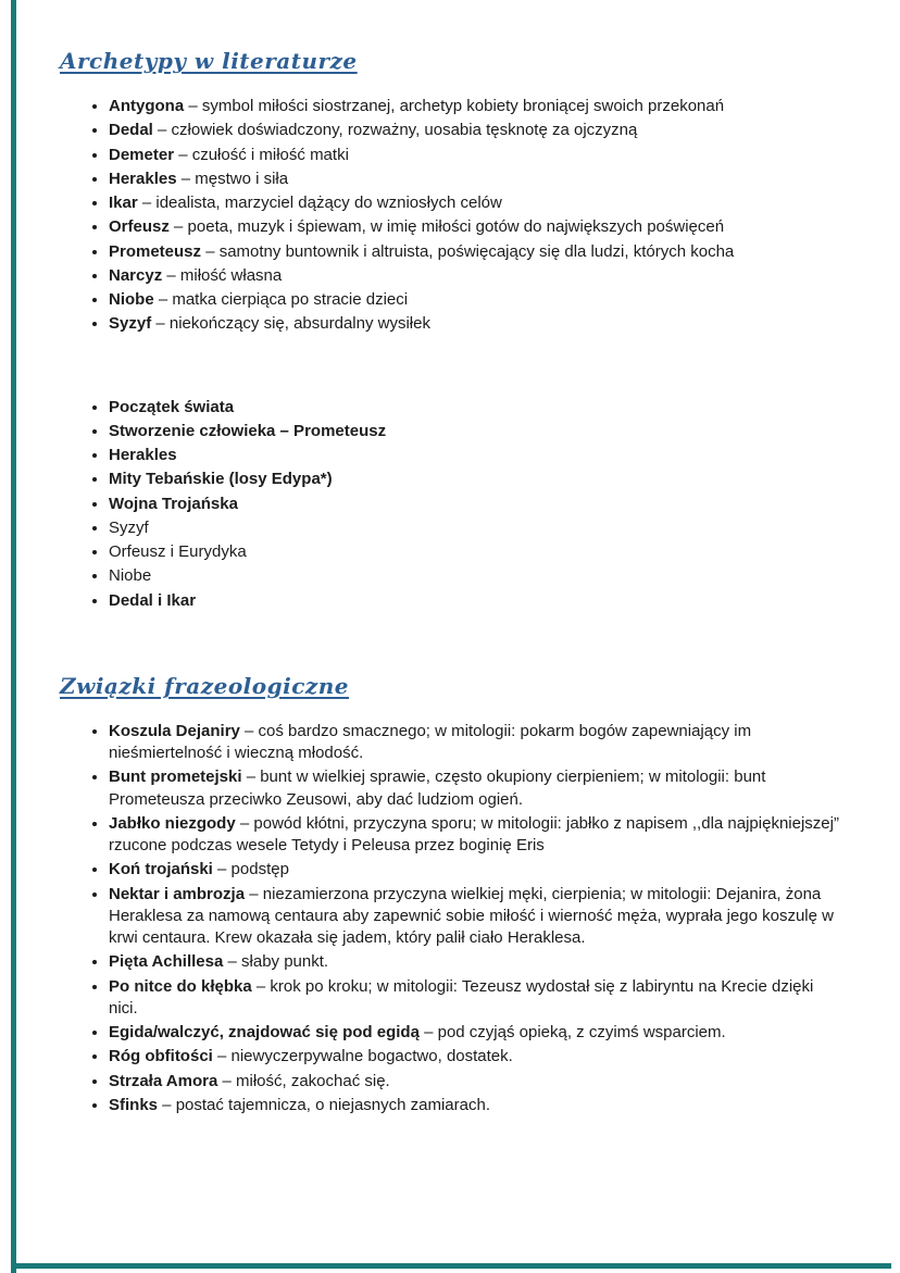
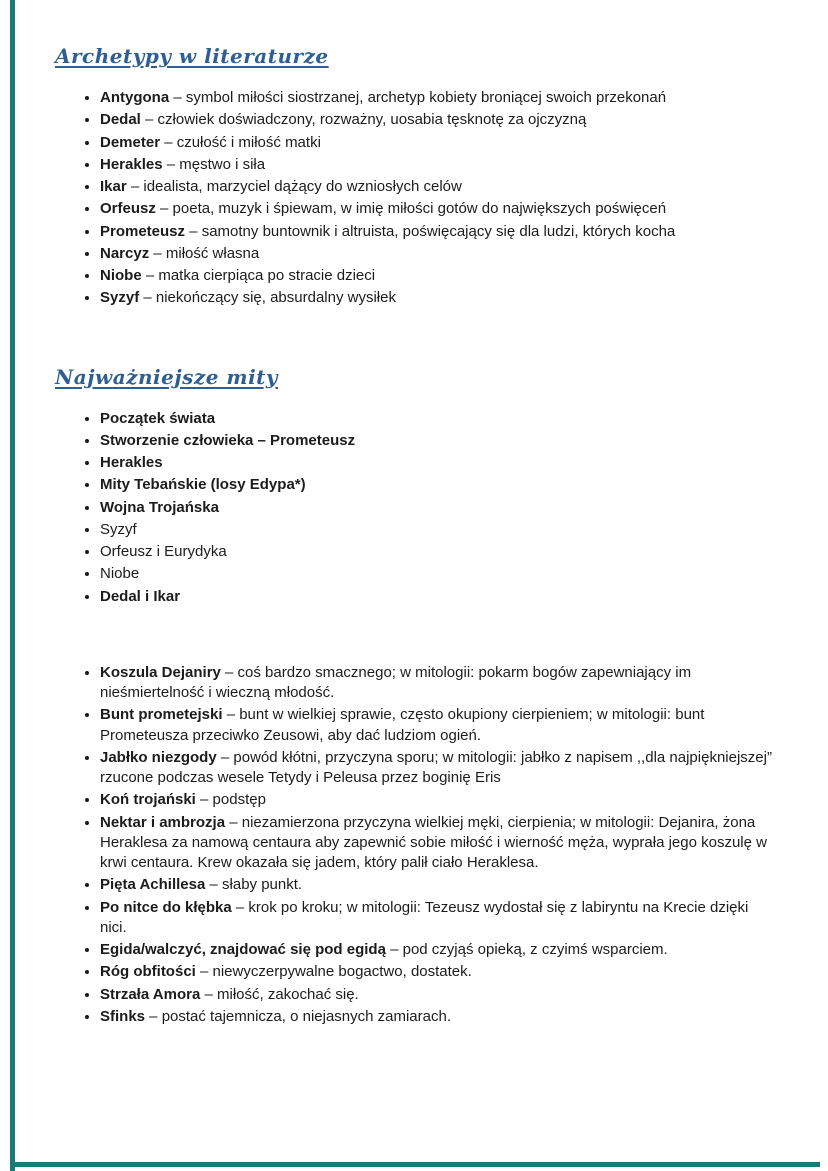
  Archetypy w literaturze
  Antygona – symbol miłości siostrzanej, archetyp kobiety broniącej swoich przekonań
  Dedal – człowiek doświadczony, rozważny, uosabia tęsknotę za ojczyzną
  Demeter – czułość i miłość matki
  Herakles – męstwo i siła
  Ikar – idealista, marzyciel dążący do wzniosłych celów
  Orfeusz – poeta, muzyk i śpiewam, w imię miłości gotów do największych poświęceń
  Prometeusz – samotny buntownik i altruista, poświęcający się dla ludzi, których kocha
  Narcyz – miłość własna
  Niobe – matka cierpiąca po stracie dzieci
  Syzyf – niekończący się, absurdalny wysiłek
+ Najważniejsze mity
  Początek świata
  Stworzenie człowieka – Prometeusz
  Herakles
  Mity Tebańskie (losy Edypa*)
  Wojna Trojańska
  Syzyf
  Orfeusz i Eurydyka
  Niobe
  Dedal i Ikar
- Związki frazeologiczne
  Koszula Dejaniry – coś bardzo smacznego; w mitologii: pokarm bogów zapewniający im nieśmiertelność i wieczną młodość.
  Bunt prometejski – bunt w wielkiej sprawie, często okupiony cierpieniem; w mitologii: bunt Prometeusza przeciwko Zeusowi, aby dać ludziom ogień.
  Jabłko niezgody – powód kłótni, przyczyna sporu; w mitologii: jabłko z napisem ,,dla najpiękniejszej” rzucone podczas wesele Tetydy i Peleusa przez boginię Eris
  Koń trojański – podstęp
  Nektar i ambrozja – niezamierzona przyczyna wielkiej męki, cierpienia; w mitologii: Dejanira, żona Heraklesa za namową centaura aby zapewnić sobie miłość i wierność męża, wyprała jego koszulę w krwi centaura. Krew okazała się jadem, który palił ciało Heraklesa.
  Pięta Achillesa – słaby punkt.
  Po nitce do kłębka – krok po kroku; w mitologii: Tezeusz wydostał się z labiryntu na Krecie dzięki nici.
  Egida/walczyć, znajdować się pod egidą – pod czyjąś opieką, z czyimś wsparciem.
  Róg obfitości – niewyczerpywalne bogactwo, dostatek.
  Strzała Amora – miłość, zakochać się.
  Sfinks – postać tajemnicza, o niejasnych zamiarach.
